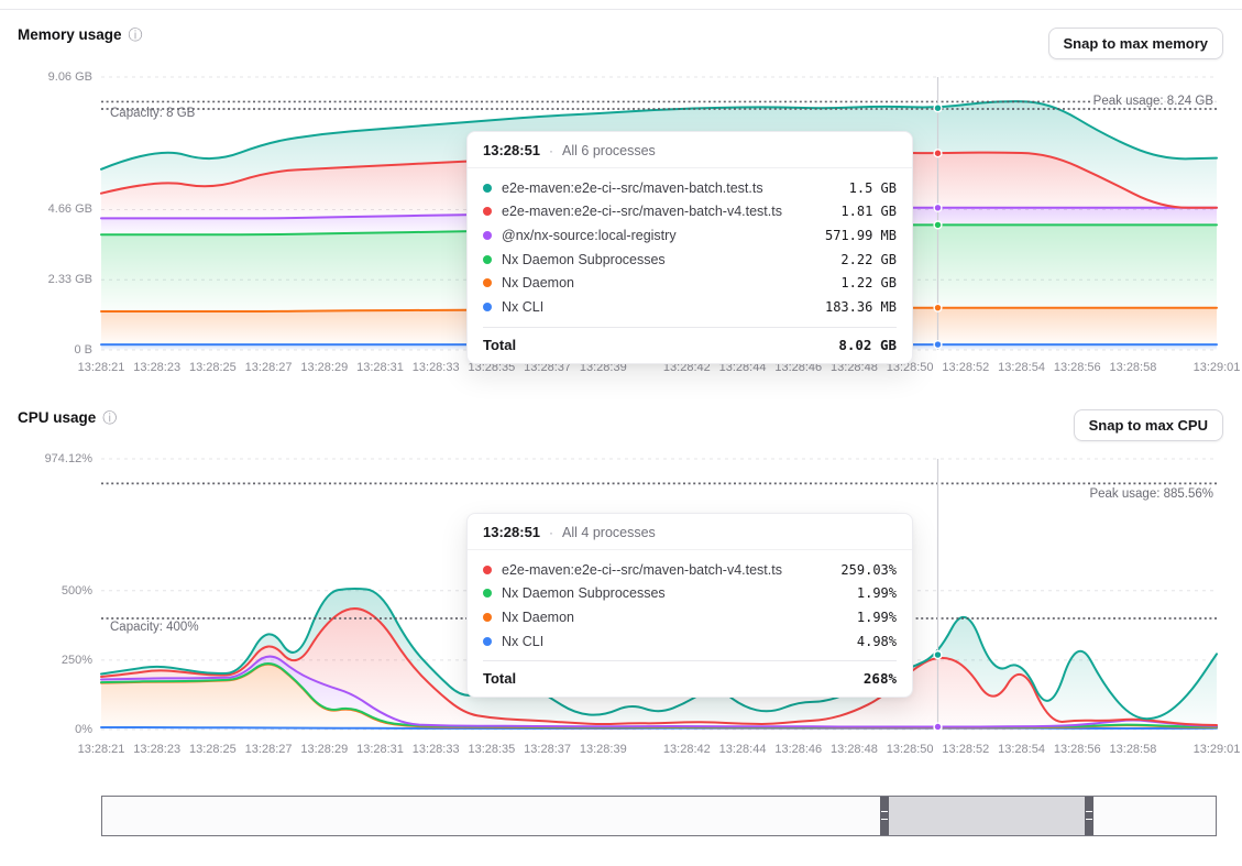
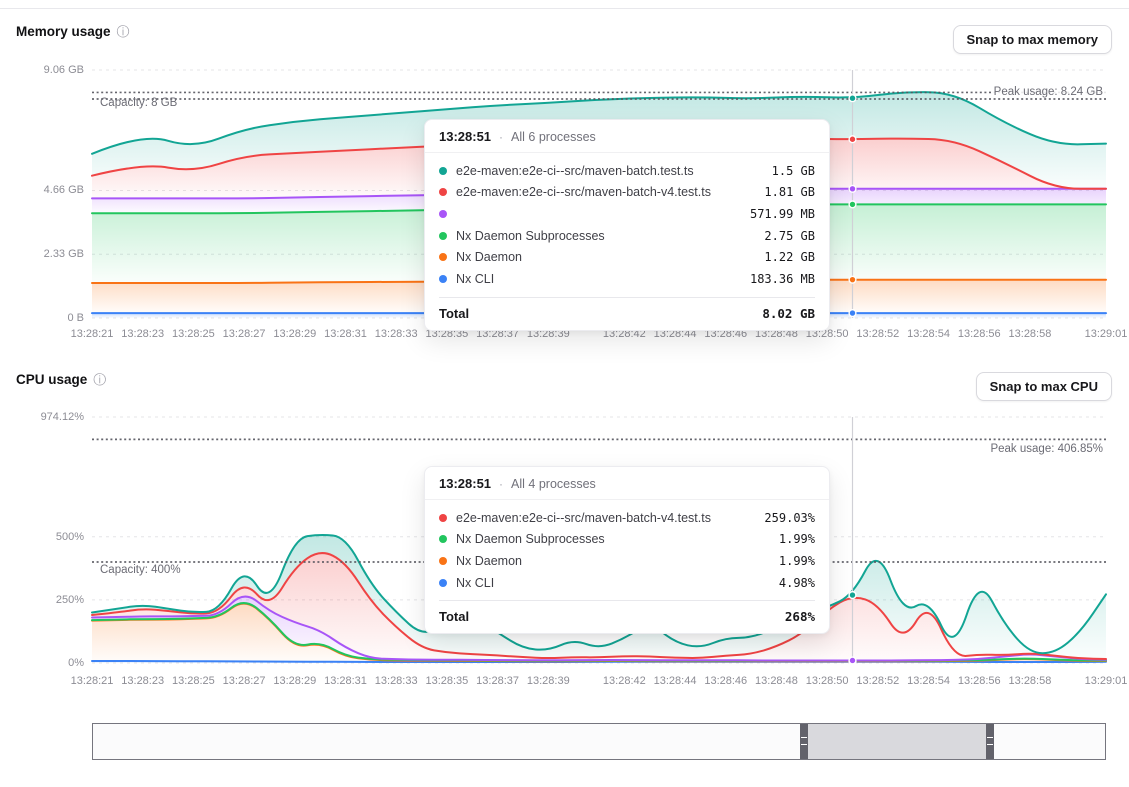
  Memory usage
  ⓘ
  Snap to max memory
  9.06 GB
  4.66 GB
  2.33 GB
  0 B
  Capacity: 8 GB
  Peak usage: 8.24 GB
  13:28:21
  13:28:23
  13:28:25
  13:28:27
  13:28:29
  13:28:31
  13:28:33
  13:28:35
  13:28:37
  13:28:39
  13:28:42
  13:28:44
  13:28:46
  13:28:48
  13:28:50
  13:28:52
  13:28:54
  13:28:56
  13:28:58
  13:29:01
  13:28:51
  ·
  All 6 processes
  e2e-maven:e2e-ci--src/maven-batch.test.ts
  1.5 GB
  e2e-maven:e2e-ci--src/maven-batch-v4.test.ts
  1.81 GB
- @nx/nx-source:local-registry
  571.99 MB
  Nx Daemon Subprocesses
- 2.22 GB
+ 2.75 GB
  Nx Daemon
  1.22 GB
  Nx CLI
  183.36 MB
  Total
  8.02 GB
  CPU usage
  ⓘ
  Snap to max CPU
  974.12%
  500%
  250%
  0%
  Capacity: 400%
- Peak usage: 885.56%
+ Peak usage: 406.85%
  13:28:21
  13:28:23
  13:28:25
  13:28:27
  13:28:29
  13:28:31
  13:28:33
  13:28:35
  13:28:37
  13:28:39
  13:28:42
  13:28:44
  13:28:46
  13:28:48
  13:28:50
  13:28:52
  13:28:54
  13:28:56
  13:28:58
  13:29:01
  13:28:51
  ·
  All 4 processes
  e2e-maven:e2e-ci--src/maven-batch-v4.test.ts
  259.03%
  Nx Daemon Subprocesses
  1.99%
  Nx Daemon
  1.99%
  Nx CLI
  4.98%
  Total
  268%
